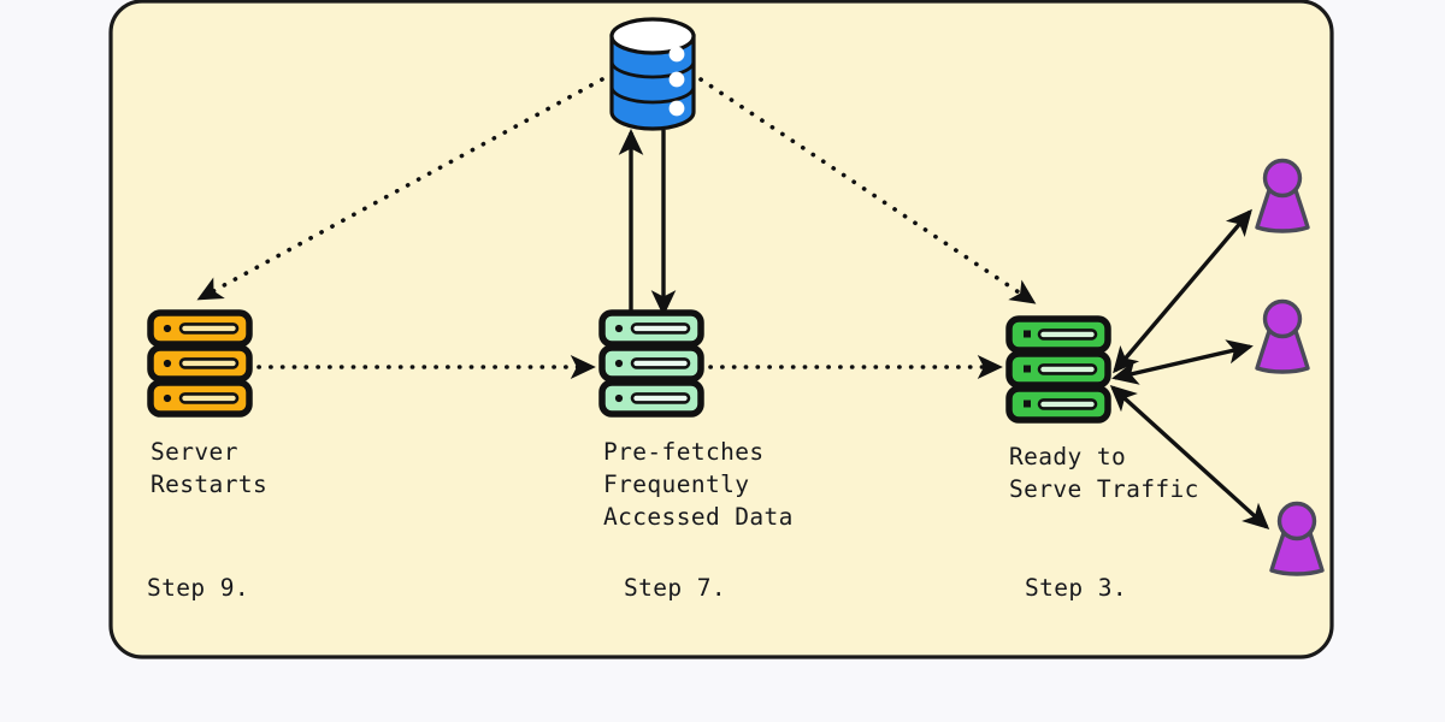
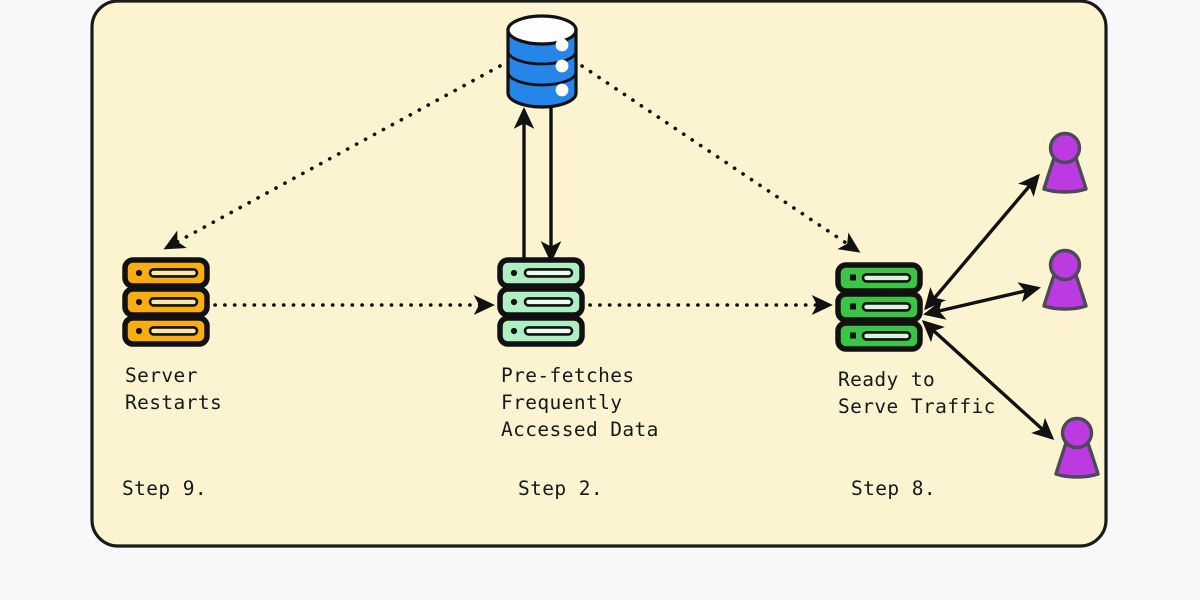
  Server
  Restarts
  Pre-fetches
  Frequently
  Accessed Data
  Ready to
  Serve Traffic
  Step 9.
- Step 7.
+ Step 2.
- Step 3.
+ Step 8.
